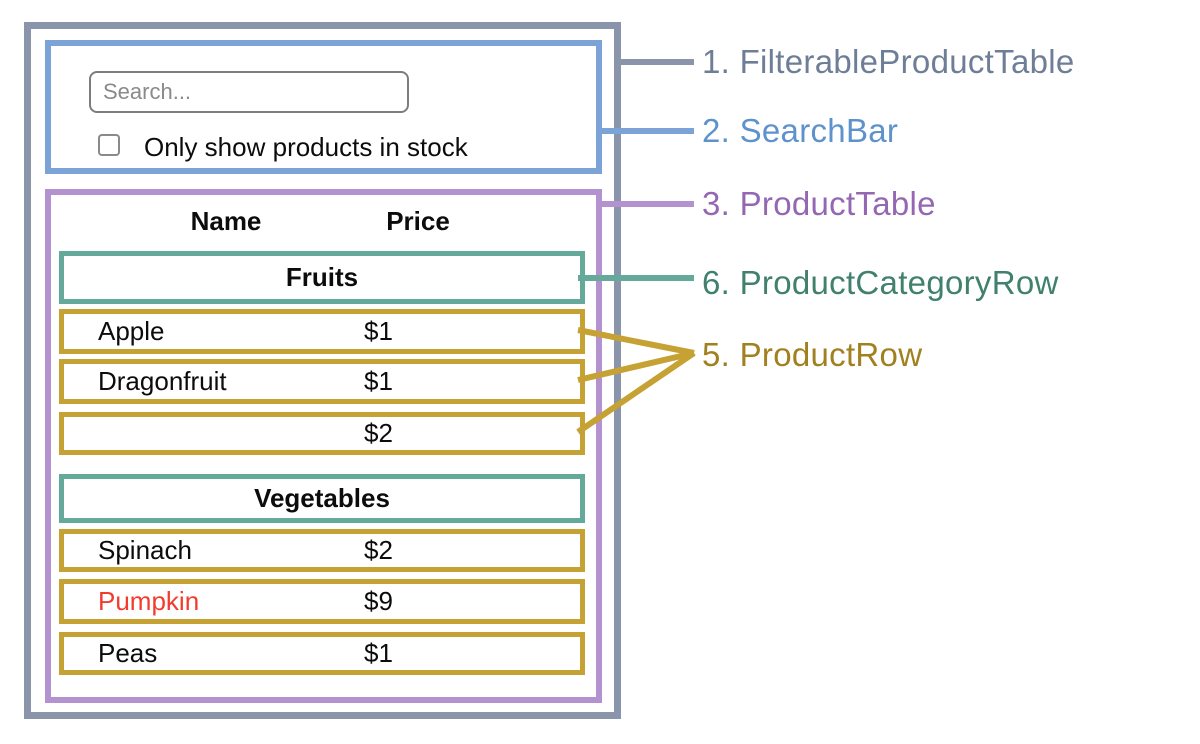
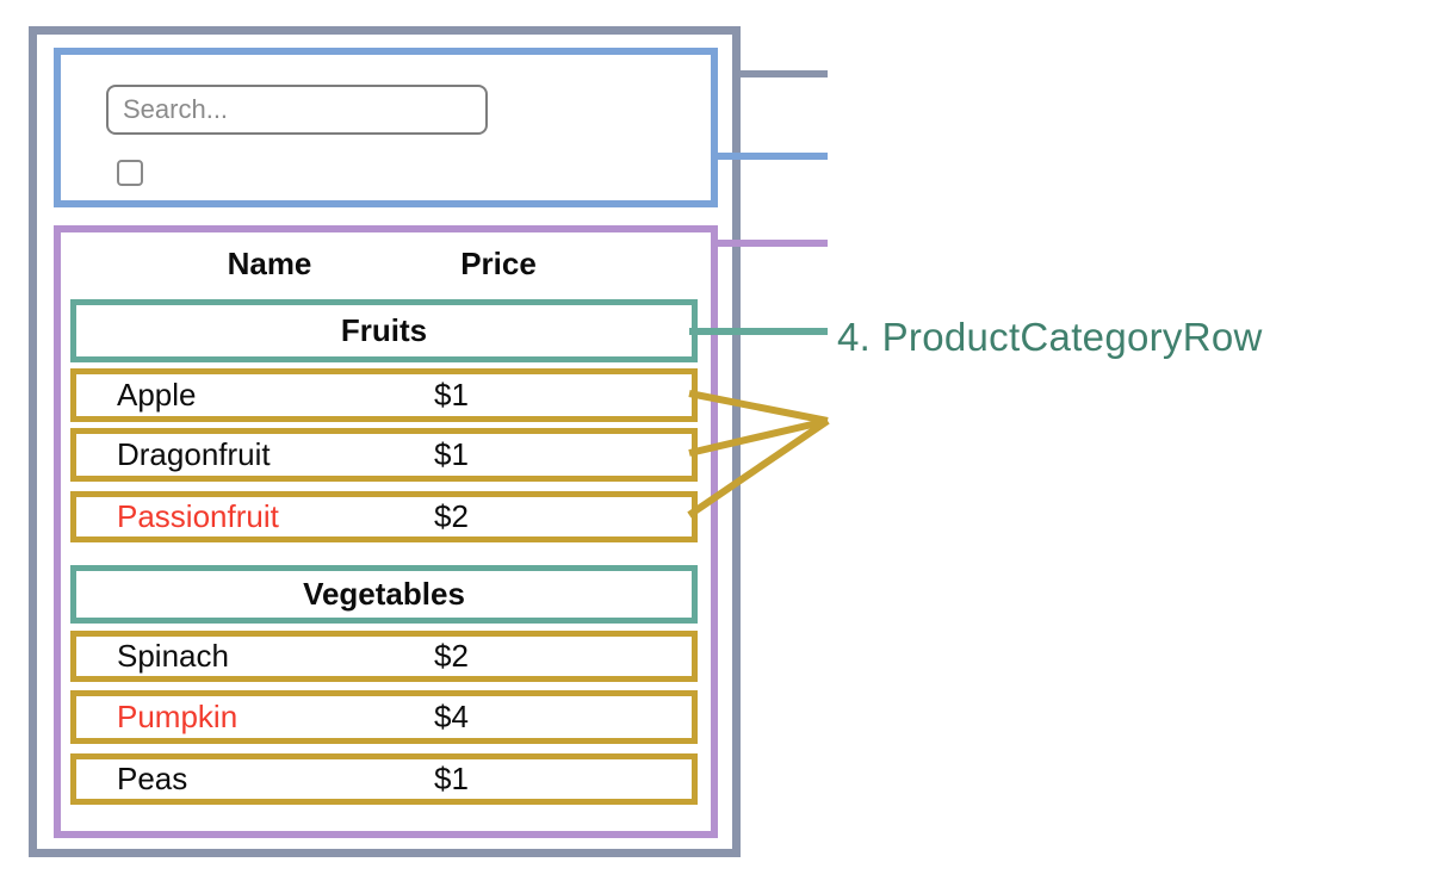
  Search...
- Only show products in stock
  Name
  Price
  Fruits
  Apple
  $1
  Dragonfruit
  $1
+ Passionfruit
  $2
  Vegetables
  Spinach
  $2
  Pumpkin
- $9
+ $4
  Peas
  $1
- 1. FilterableProductTable
- 2. SearchBar
- 3. ProductTable
- 6. ProductCategoryRow
+ 4. ProductCategoryRow
- 5. ProductRow
